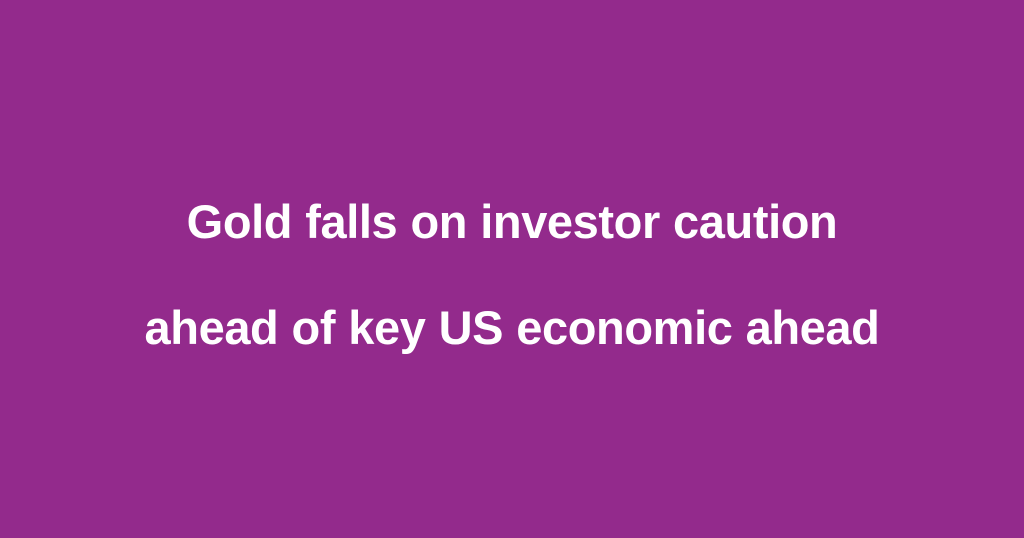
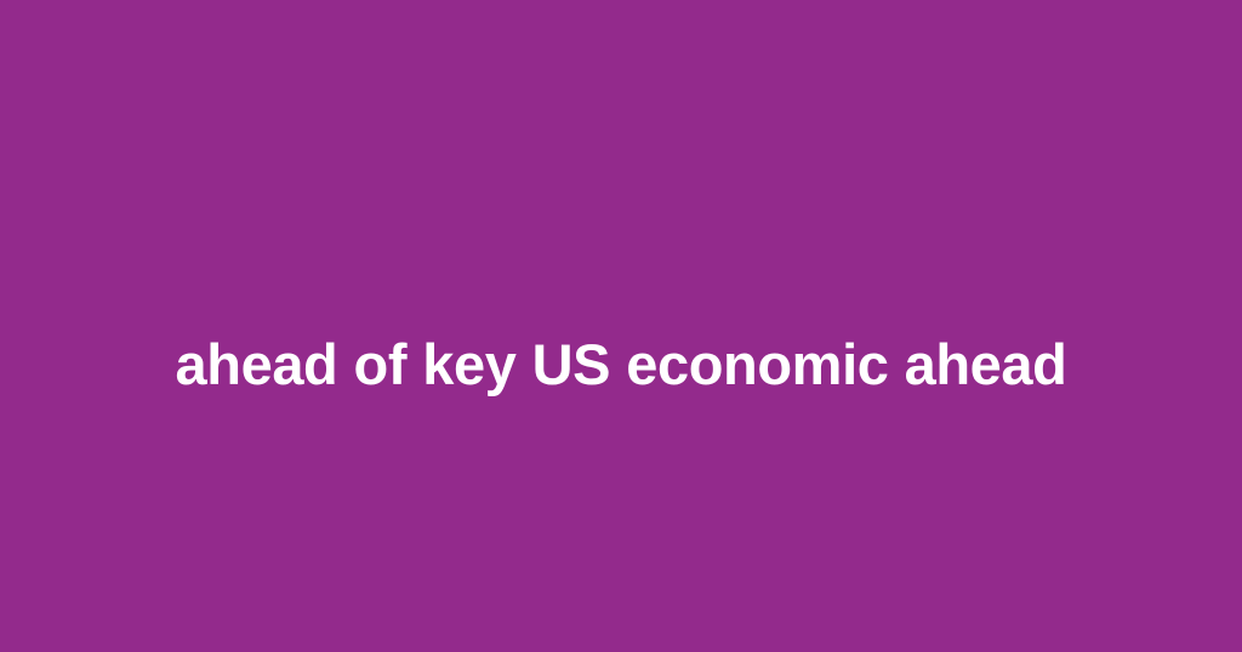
- Gold falls on investor caution
  ahead of key US economic ahead
